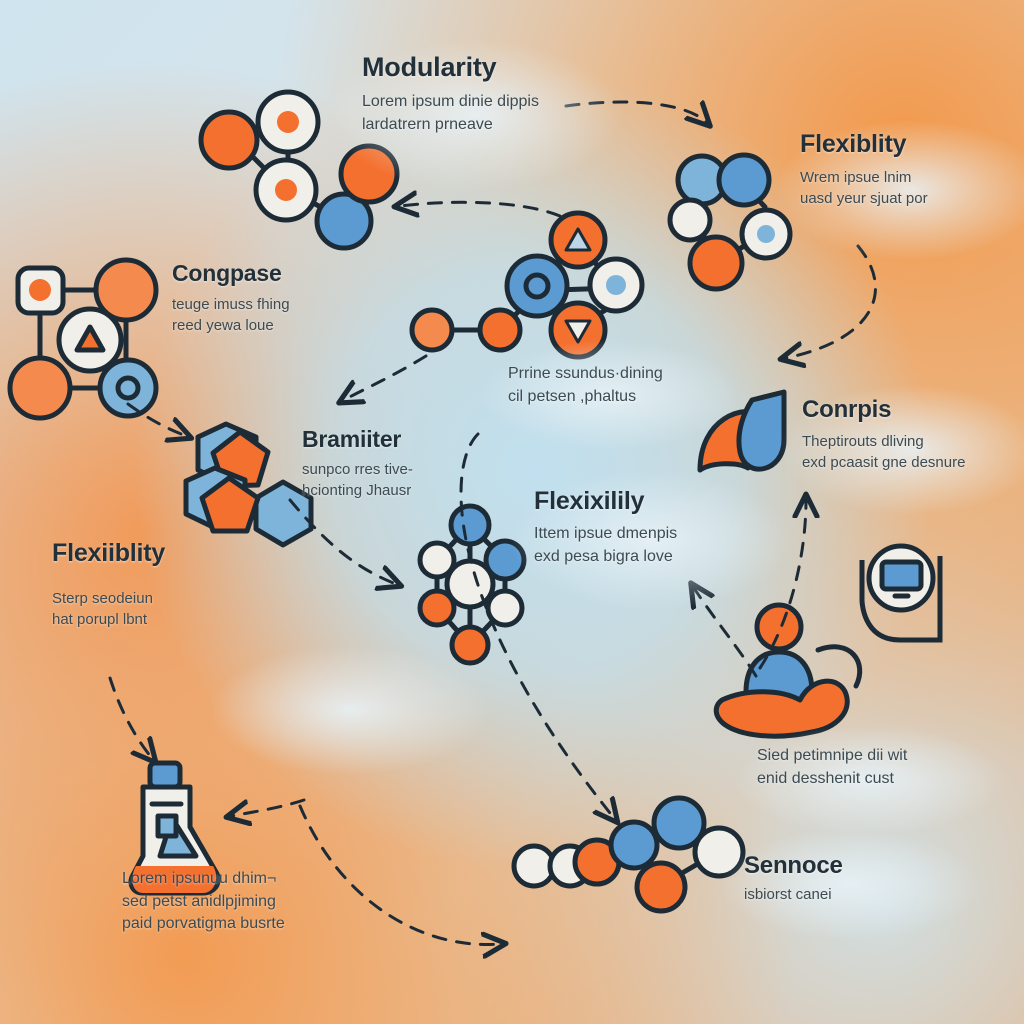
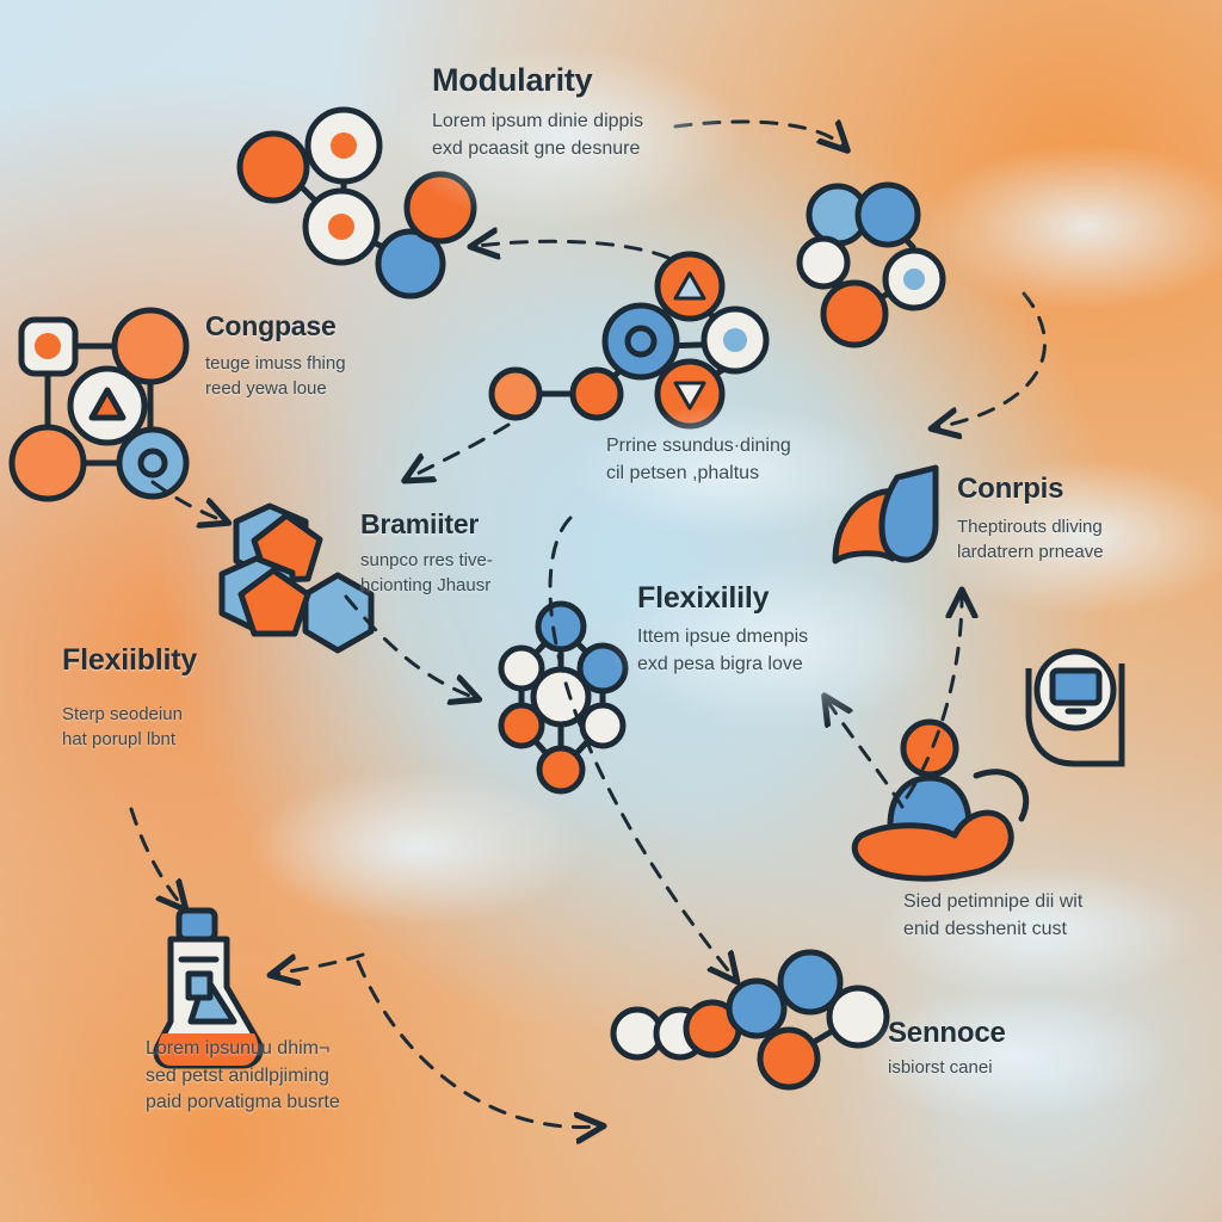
  Modularity
  Lorem ipsum dinie dippis
- lardatrern prneave
+ exd pcaasit gne desnure
- Flexiblity
- Wrem ipsue lnim
- uasd yeur sjuat por
  Congpase
  teuge imuss fhing
  reed yewa loue
  Prrine ssundus·dining
  cil petsen ,phaltus
  Conrpis
  Theptirouts dliving
- exd pcaasit gne desnure
+ lardatrern prneave
  Bramiiter
  sunpco rres tive-
  hcionting Jhausr
  Flexixilily
  Ittem ipsue dmenpis
  exd pesa bigra love
  Flexiiblity
  Sterp seodeiun
  hat porupl lbnt
  Sied petimnipe dii wit
  enid desshenit cust
  Lorem ipsunuu dhim¬
  sed petst anidlpjiming
  paid porvatigma busrte
  Sennoce
  isbiorst canei
